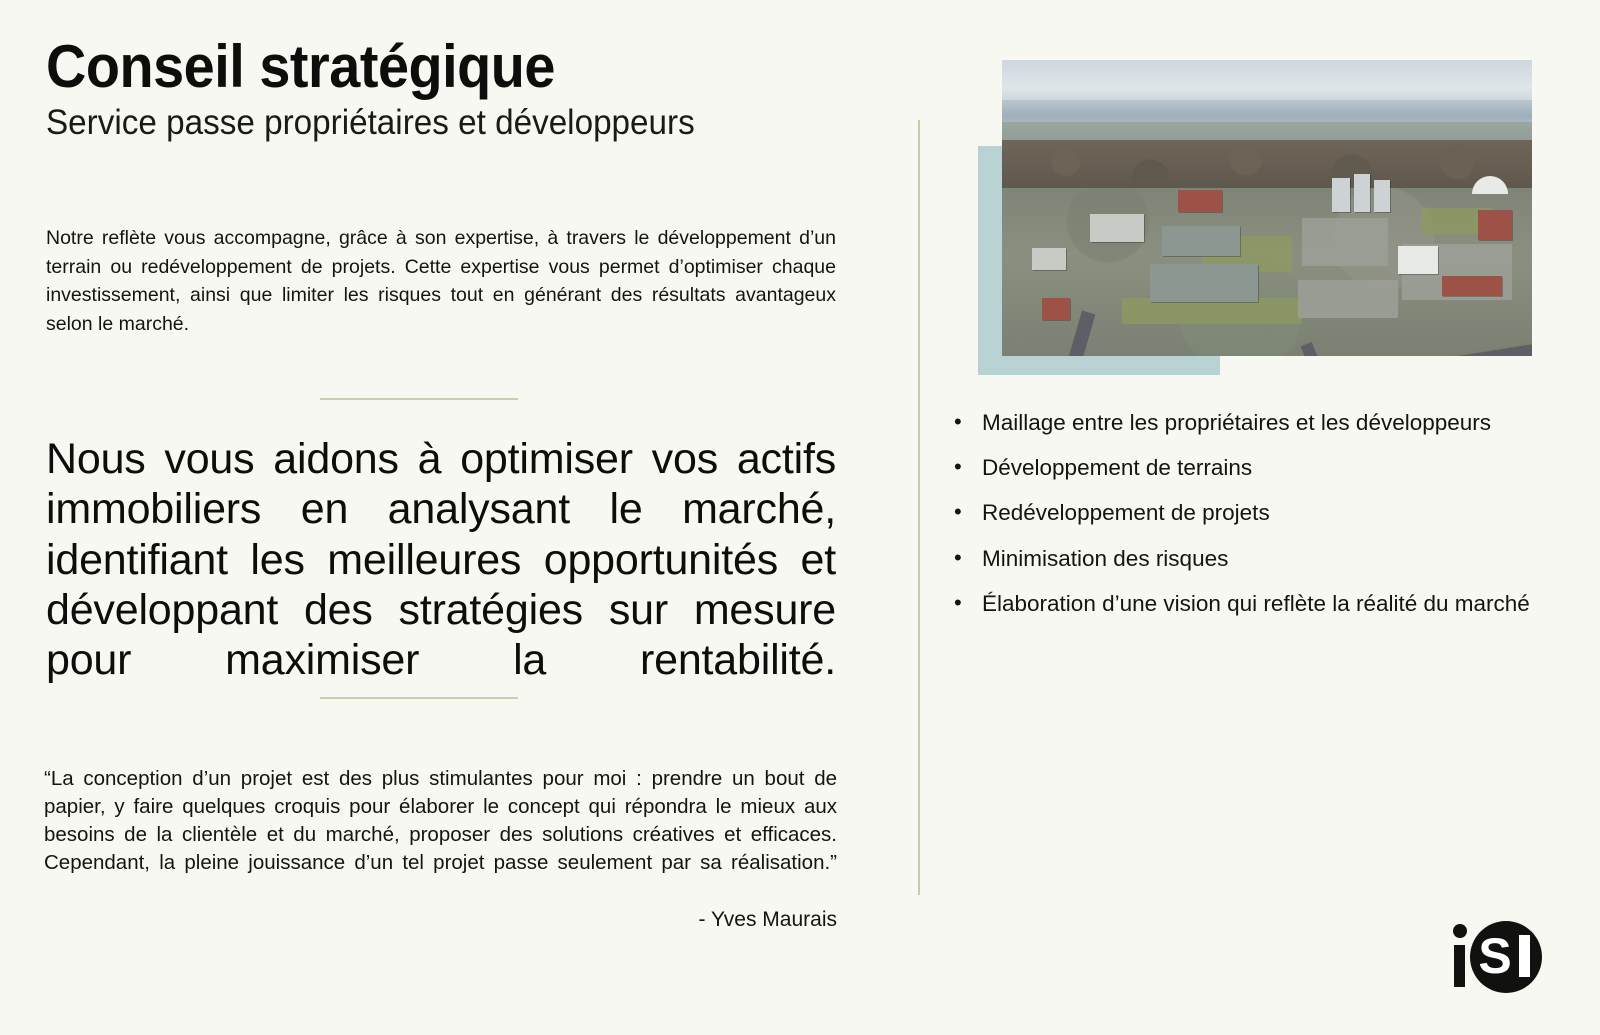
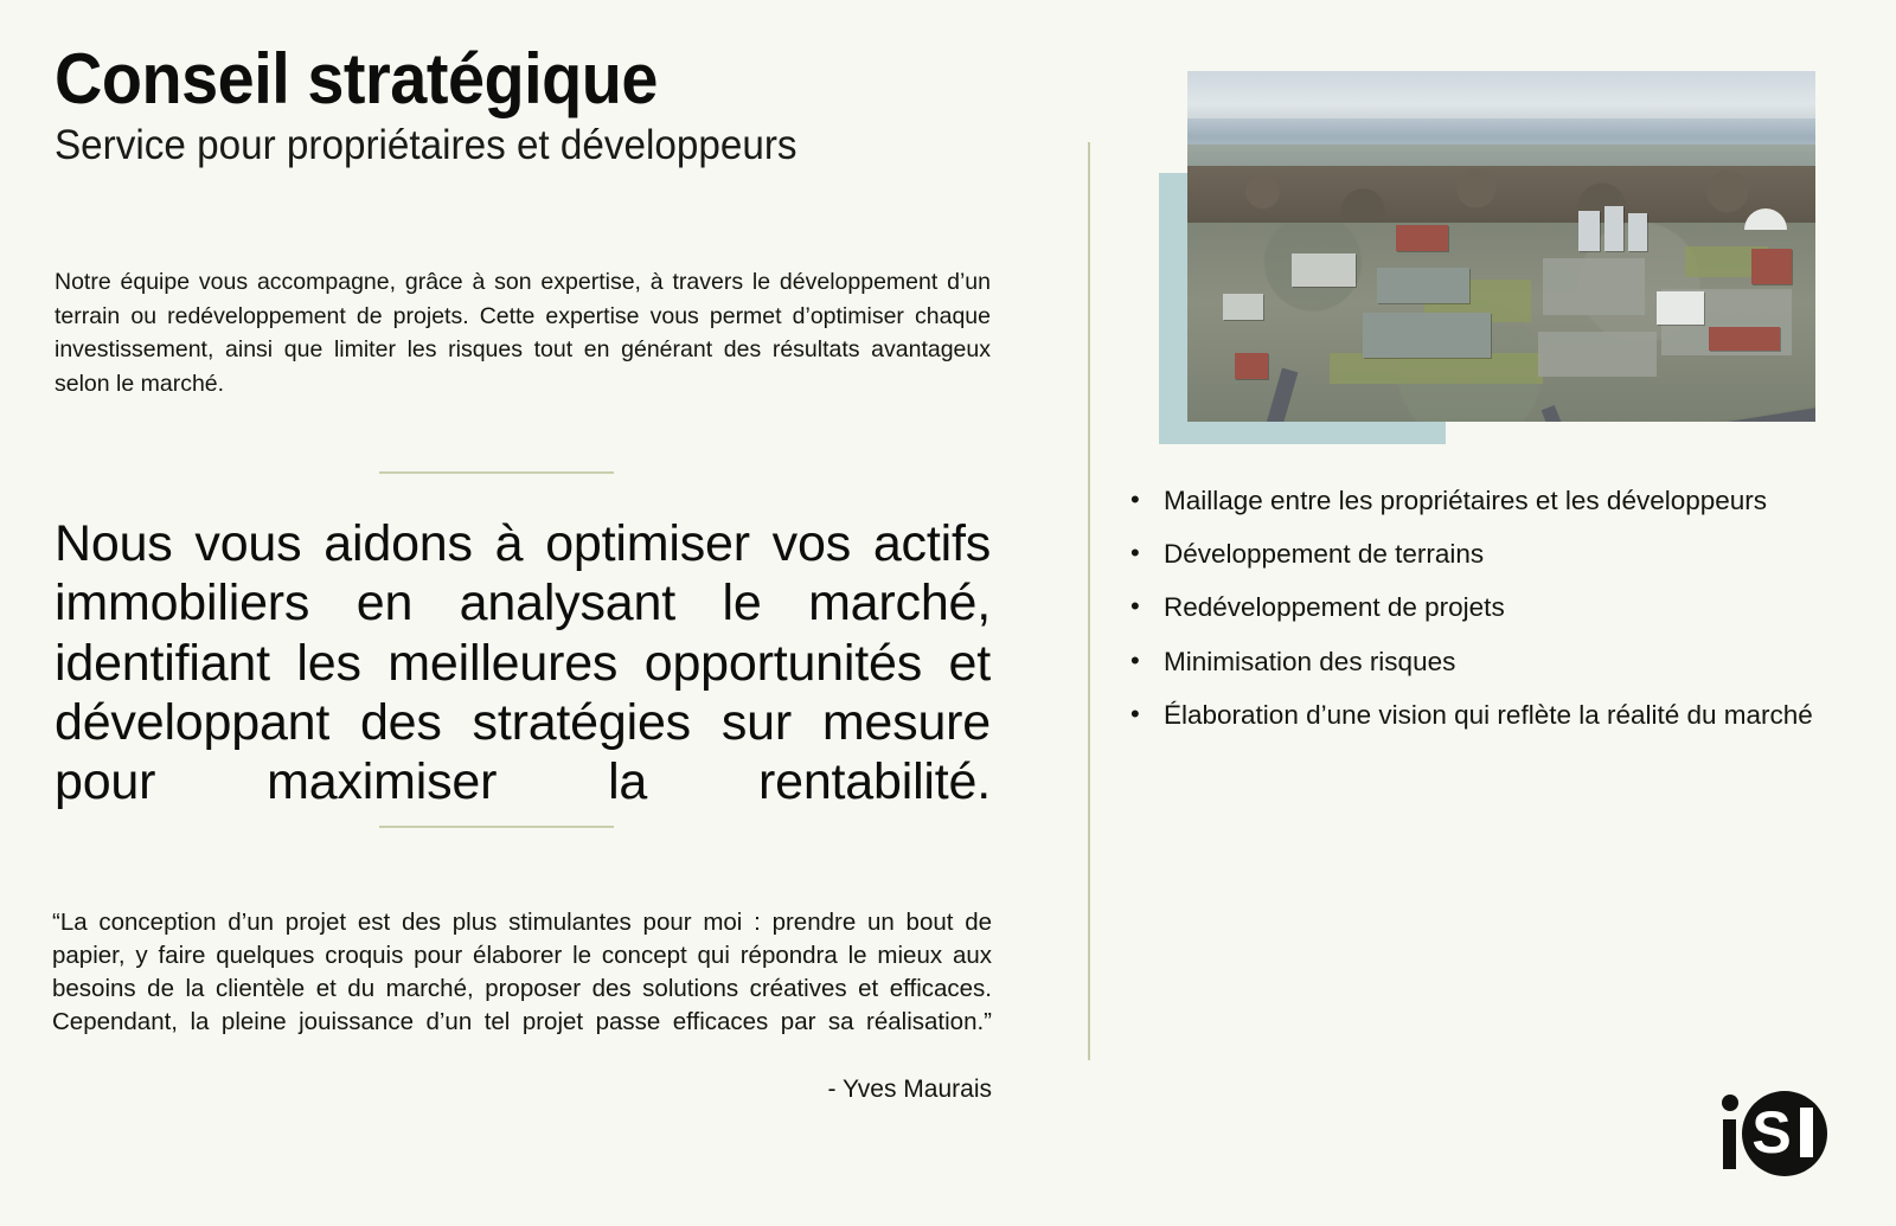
  Conseil stratégique
- Service passe propriétaires et développeurs
+ Service pour propriétaires et développeurs
- Notre reflète vous accompagne, grâce à son expertise, à travers le développement d’un terrain ou redéveloppement de projets. Cette expertise vous permet d’optimiser chaque investissement, ainsi que limiter les risques tout en générant des résultats avantageux selon le marché.
+ Notre équipe vous accompagne, grâce à son expertise, à travers le développement d’un terrain ou redéveloppement de projets. Cette expertise vous permet d’optimiser chaque investissement, ainsi que limiter les risques tout en générant des résultats avantageux selon le marché.
  Nous vous aidons à optimiser vos actifs immobiliers en analysant le marché, identifiant les meilleures opportunités et développant des stratégies sur mesure pour maximiser la rentabilité.
- “La conception d’un projet est des plus stimulantes pour moi : prendre un bout de papier, y faire quelques croquis pour élaborer le concept qui répondra le mieux aux besoins de la clientèle et du marché, proposer des solutions créatives et efficaces. Cependant, la pleine jouissance d’un tel projet passe seulement par sa réalisation.”
+ “La conception d’un projet est des plus stimulantes pour moi : prendre un bout de papier, y faire quelques croquis pour élaborer le concept qui répondra le mieux aux besoins de la clientèle et du marché, proposer des solutions créatives et efficaces. Cependant, la pleine jouissance d’un tel projet passe efficaces par sa réalisation.”
  - Yves Maurais
  Maillage entre les propriétaires et les développeurs
  Développement de terrains
  Redéveloppement de projets
  Minimisation des risques
  Élaboration d’une vision qui reflète la réalité du marché
  S
